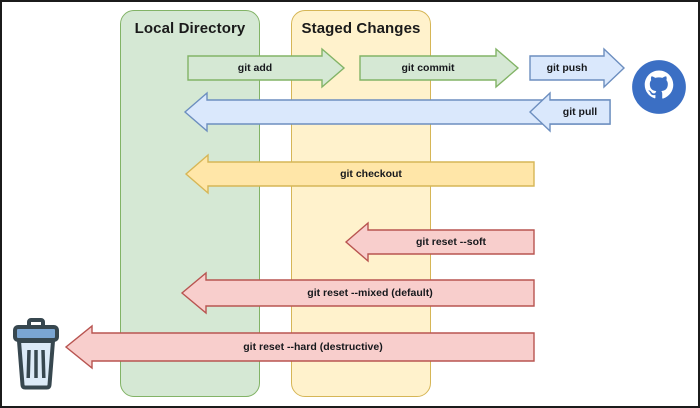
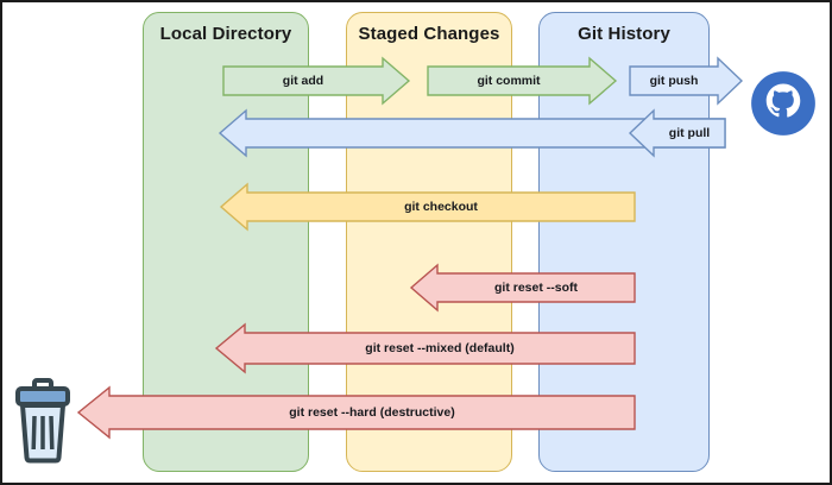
  Local Directory
  Staged Changes
+ Git History
  git add
  git commit
  git push
  git pull
  git checkout
  git reset --soft
  git reset --mixed (default)
  git reset --hard (destructive)
